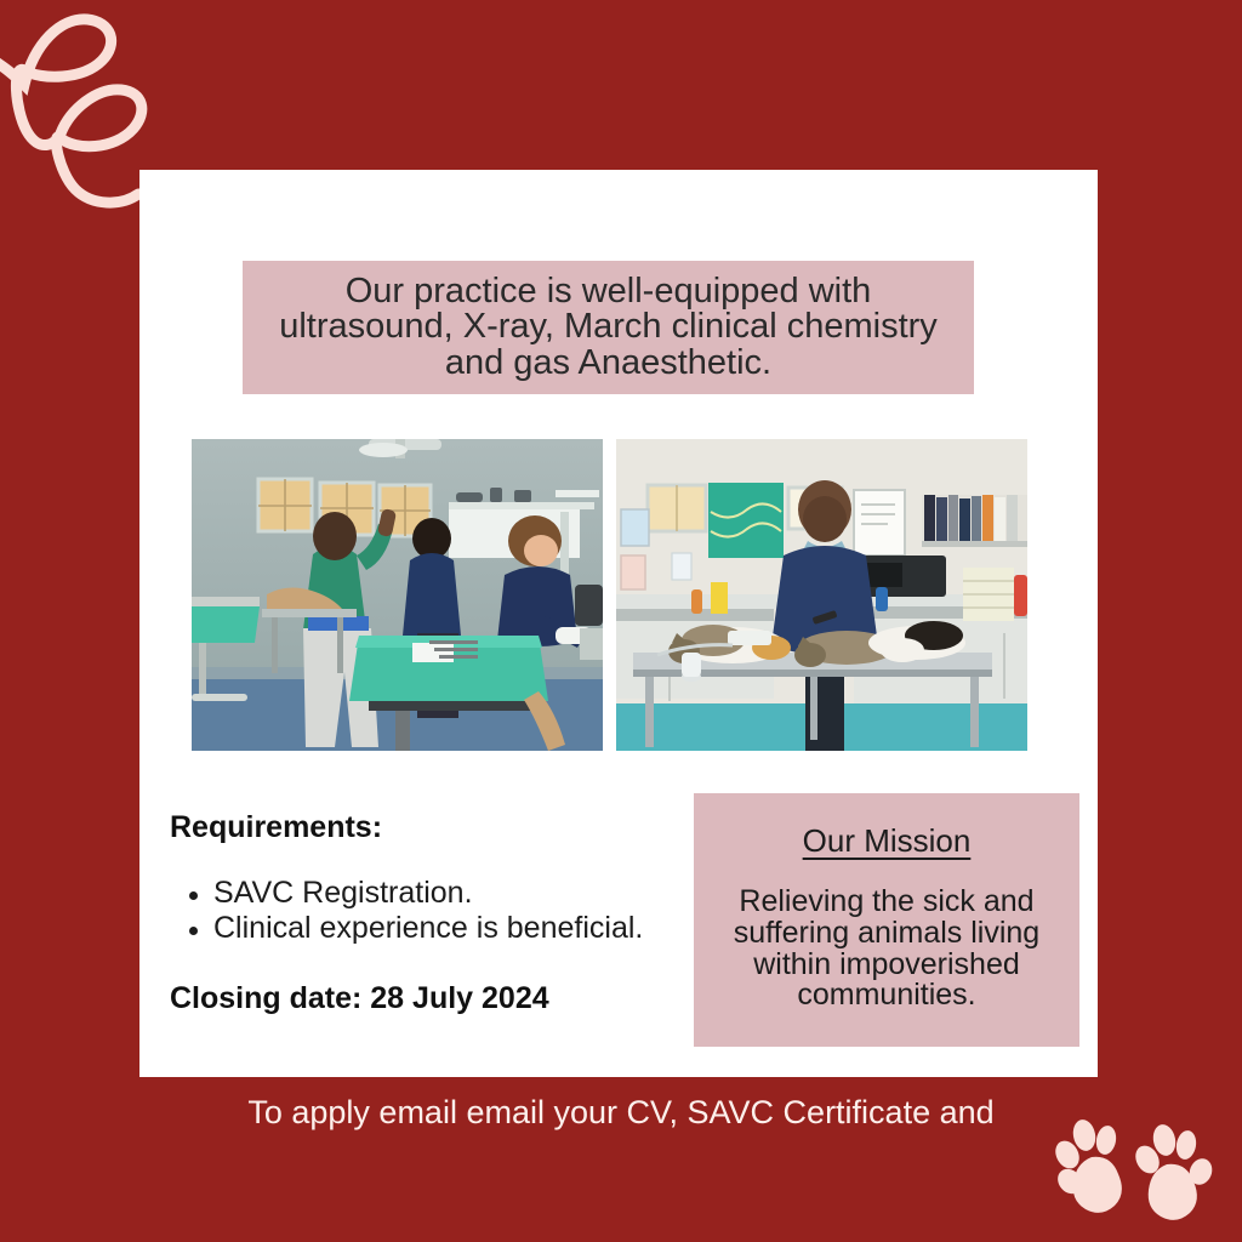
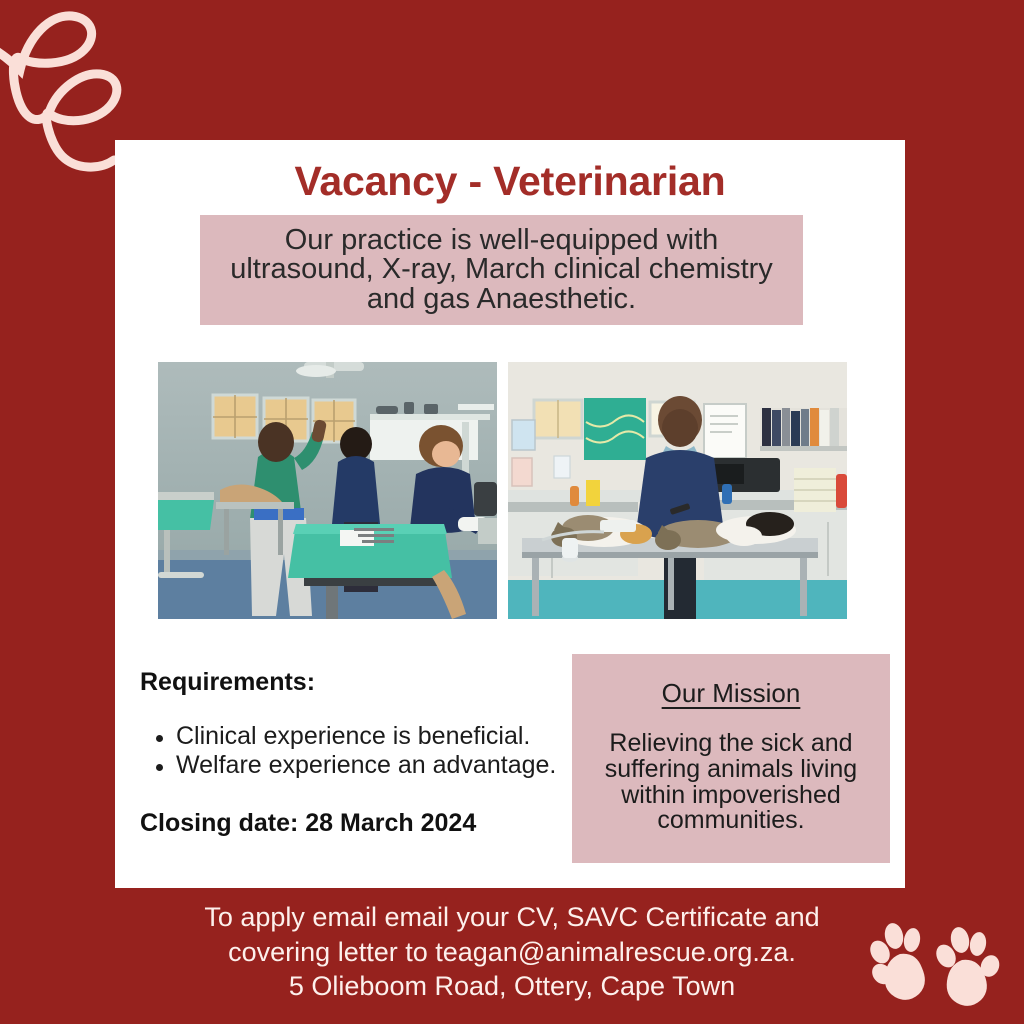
+ Vacancy - Veterinarian
  Our practice is well-equipped with ultrasound, X-ray, March clinical chemistry and gas Anaesthetic.
  Requirements:
- SAVC Registration.
  Clinical experience is beneficial.
+ Welfare experience an advantage.
- Closing date: 28 July 2024
+ Closing date: 28 March 2024
  Our Mission
  Relieving the sick and suffering animals living within impoverished communities.
  To apply email email your CV, SAVC Certificate and
+ covering letter to teagan@animalrescue.org.za.
+ 5 Olieboom Road, Ottery, Cape Town
